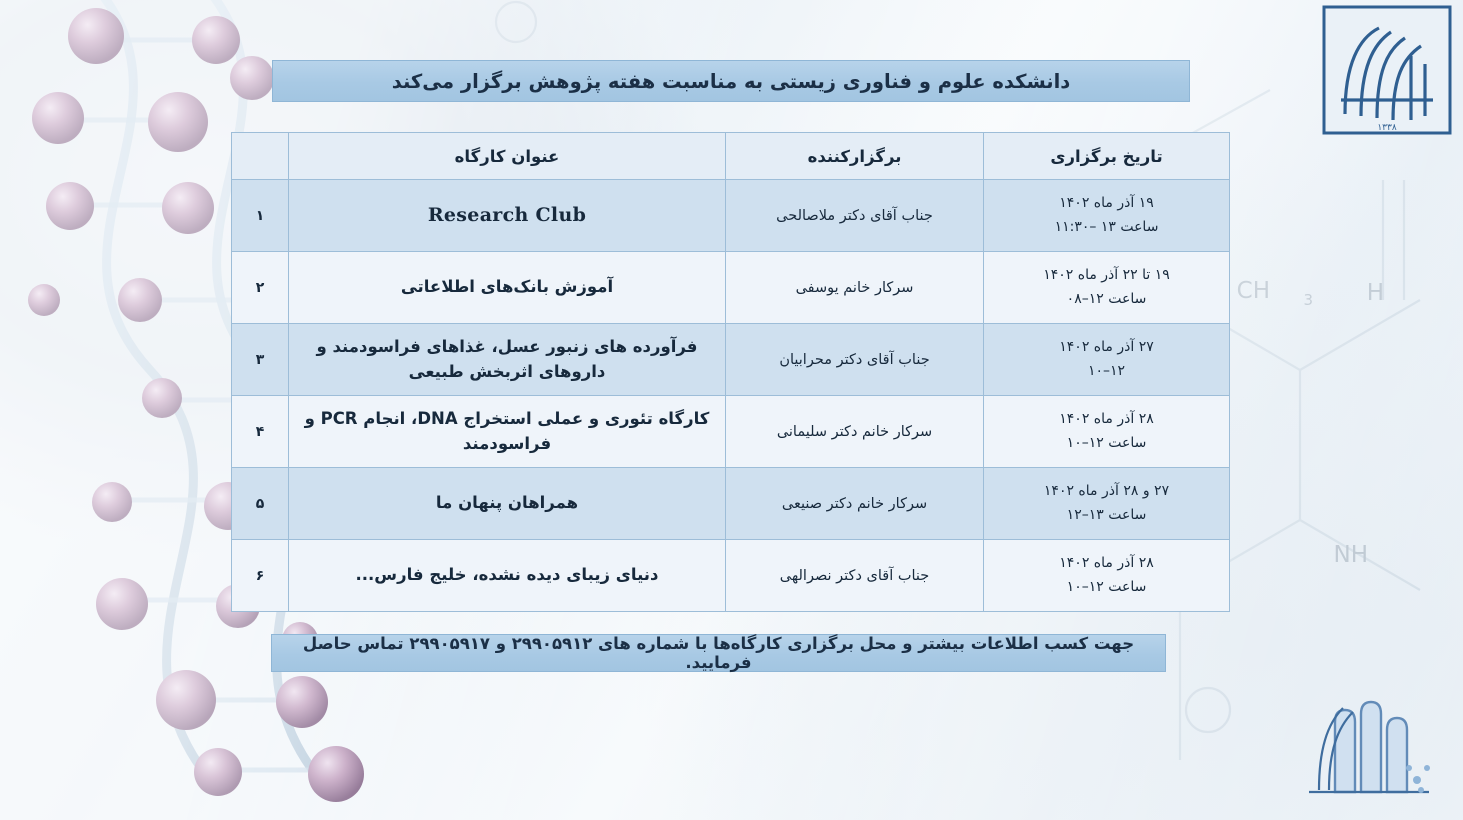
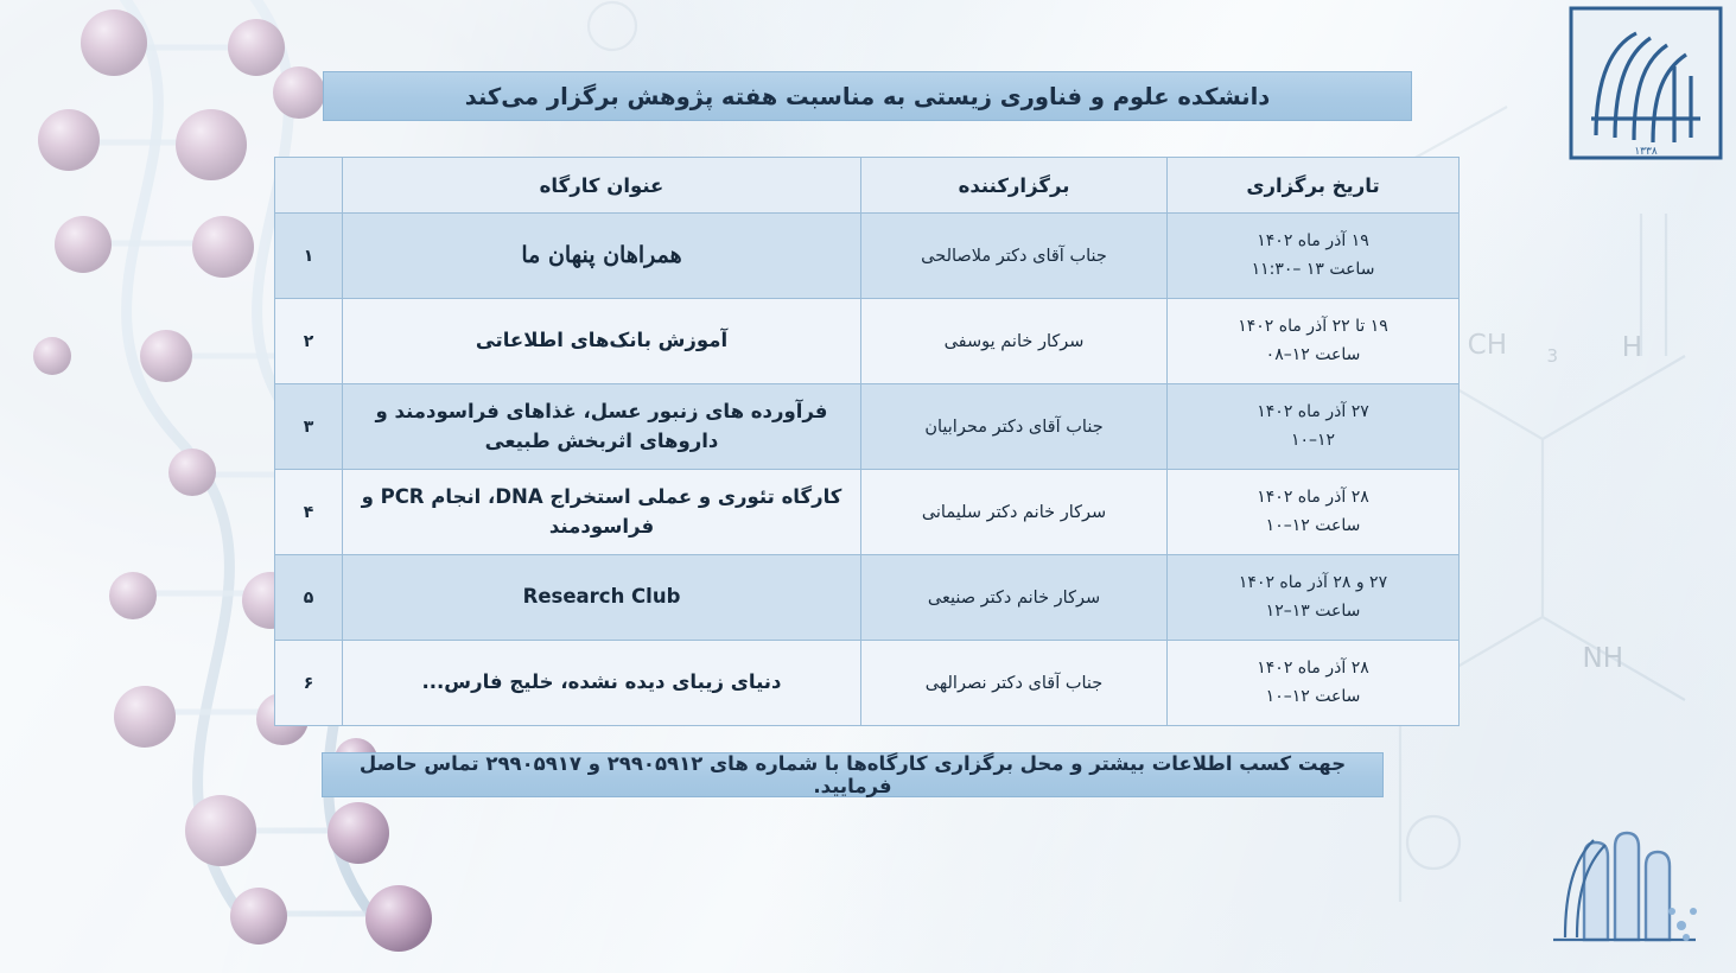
  ۱۳۳۸
  دانشکده علوم و فناوری زیستی به مناسبت هفته پژوهش برگزار می‌کند
  تاریخ برگزاری	برگزارکننده	عنوان کارگاه
- ۱۹ آذر ماه ۱۴۰۲ ساعت ۱۳ –۱۱:۳۰	جناب آقای دکتر ملاصالحی	Research Club	۱
+ ۱۹ آذر ماه ۱۴۰۲ ساعت ۱۳ –۱۱:۳۰	جناب آقای دکتر ملاصالحی	همراهان پنهان ما	۱
  ۱۹ تا ۲۲ آذر ماه ۱۴۰۲ ساعت ۱۲–۰۸	سرکار خانم یوسفی	آموزش بانک‌های اطلاعاتی	۲
  ۲۷ آذر ماه ۱۴۰۲ ۱۲–۱۰	جناب آقای دکتر محرابیان	فرآورده های زنبور عسل، غذاهای فراسودمند و داروهای اثربخش طبیعی	۳
  ۲۸ آذر ماه ۱۴۰۲ ساعت ۱۲–۱۰	سرکار خانم دکتر سلیمانی	کارگاه تئوری و عملی استخراج DNA، انجام PCR و فراسودمند	۴
- ۲۷ و ۲۸ آذر ماه ۱۴۰۲ ساعت ۱۳–۱۲	سرکار خانم دکتر صنیعی	همراهان پنهان ما	۵
+ ۲۷ و ۲۸ آذر ماه ۱۴۰۲ ساعت ۱۳–۱۲	سرکار خانم دکتر صنیعی	Research Club	۵
  ۲۸ آذر ماه ۱۴۰۲ ساعت ۱۲–۱۰	جناب آقای دکتر نصرالهی	دنیای زیبای دیده نشده، خلیج فارس...	۶
  جهت کسب اطلاعات بیشتر و محل برگزاری کارگاه‌ها با شماره های ۲۹۹۰۵۹۱۲ و ۲۹۹۰۵۹۱۷ تماس حاصل فرمایید.
